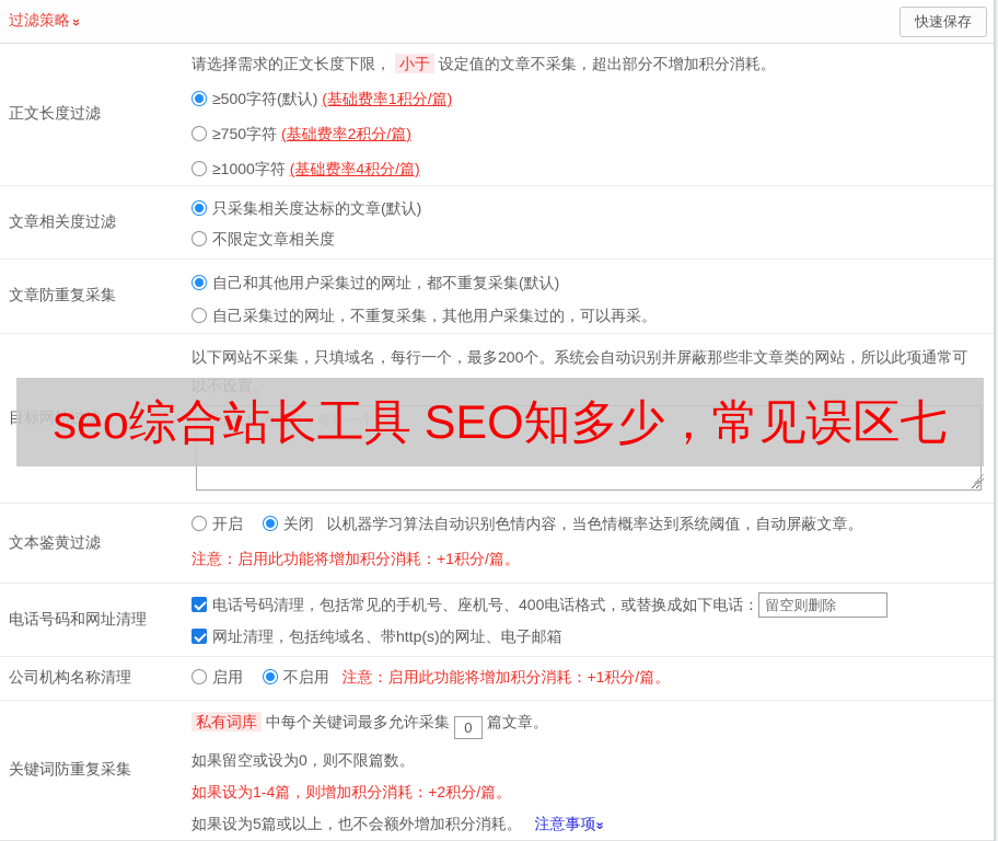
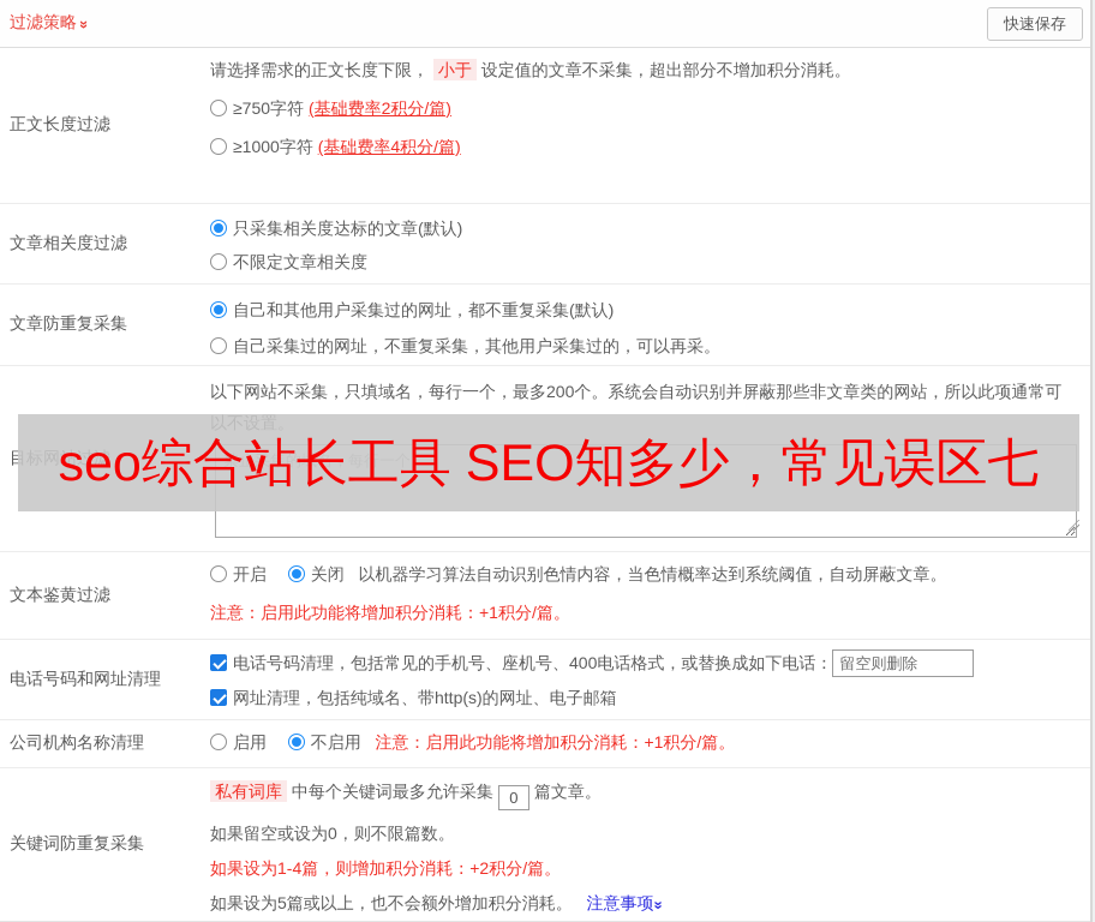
  过滤策略
  快速保存
  正文长度过滤
  请选择需求的正文长度下限， 小于 设定值的文章不采集，超出部分不增加积分消耗。
- ≥500字符(默认) (基础费率1积分/篇)
  ≥750字符 (基础费率2积分/篇)
  ≥1000字符 (基础费率4积分/篇)
  文章相关度过滤
  只采集相关度达标的文章(默认)
  不限定文章相关度
  文章防重复采集
  自己和其他用户采集过的网址，都不重复采集(默认)
  自己采集过的网址，不重复采集，其他用户采集过的，可以再采。
  目标网站过滤
  以下网站不采集，只填域名，每行一个，最多200个。系统会自动识别并屏蔽那些非文章类的网站，所以此项通常可以不设置。
  禁止采集的域名，每行一个
  文本鉴黄过滤
  开启 关闭 以机器学习算法自动识别色情内容，当色情概率达到系统阈值，自动屏蔽文章。
  注意：启用此功能将增加积分消耗：+1积分/篇。
  电话号码和网址清理
  电话号码清理，包括常见的手机号、座机号、400电话格式，或替换成如下电话：
  留空则删除
  网址清理，包括纯域名、带http(s)的网址、电子邮箱
  公司机构名称清理
  启用 不启用 注意：启用此功能将增加积分消耗：+1积分/篇。
  关键词防重复采集
  私有词库 中每个关键词最多允许采集 0 篇文章。
  如果留空或设为0，则不限篇数。
  如果设为1-4篇，则增加积分消耗：+2积分/篇。
  如果设为5篇或以上，也不会额外增加积分消耗。 注意事项
  seo综合站长工具 SEO知多少，常见误区七
